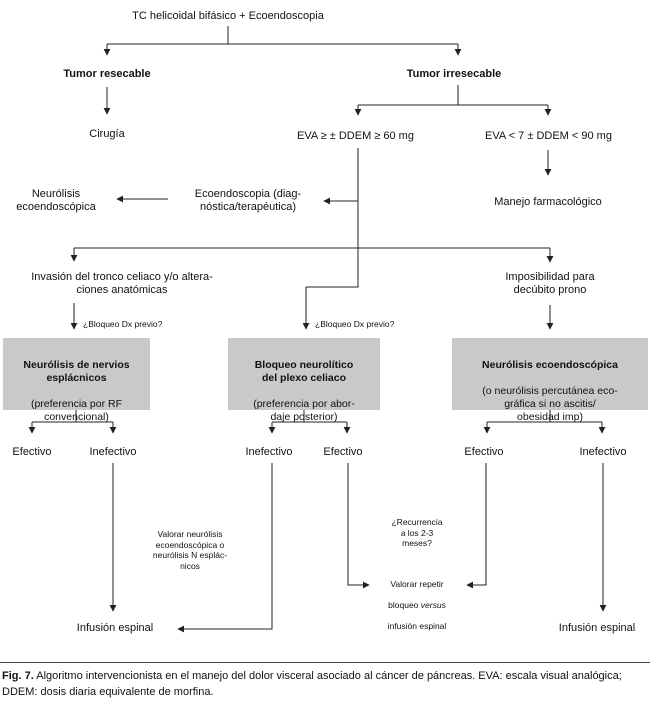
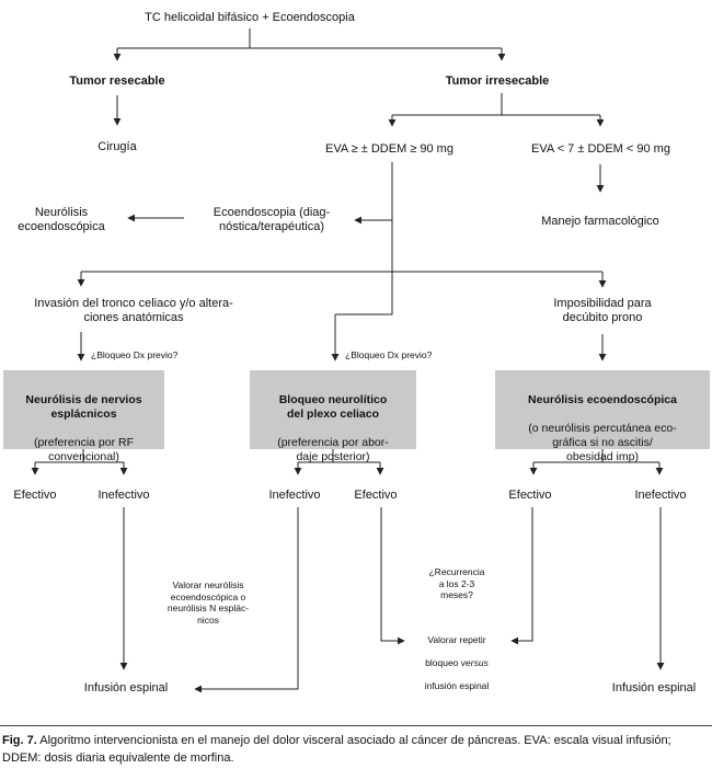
  TC helicoidal bifásico + Ecoendoscopia
  Tumor resecable
  Tumor irresecable
  Cirugía
- EVA ≥ ± DDEM ≥ 60 mg
+ EVA ≥ ± DDEM ≥ 90 mg
  EVA < 7 ± DDEM < 90 mg
  Manejo farmacológico
  Ecoendoscopia (diag-
  nóstica/terapéutica)
  Neurólisis
  ecoendoscópica
  Invasión del tronco celiaco y/o altera-
  ciones anatómicas
  Imposibilidad para
  decúbito prono
  ¿Bloqueo Dx previo?
  ¿Bloqueo Dx previo?
  Neurólisis de nervios
  esplácnicos
  (preferencia por RF
  convencional)
  Bloqueo neurolítico
  del plexo celiaco
  (preferencia por abor-
  daje posterior)
  Neurólisis ecoendoscópica
  (o neurólisis percutánea eco-
  gráfica si no ascitis/
  obesidad imp)
  Efectivo
  Inefectivo
  Inefectivo
  Efectivo
  Efectivo
  Inefectivo
  Valorar neurólisis
  ecoendoscópica o
  neurólisis N esplác-
  nicos
  ¿Recurrencia
  a los 2-3
  meses?
  Valorar repetir
  bloqueo versus
  infusión espinal
  Infusión espinal
  Infusión espinal
- Fig. 7. Algoritmo intervencionista en el manejo del dolor visceral asociado al cáncer de páncreas. EVA: escala visual analógica; DDEM: dosis diaria equivalente de morfina.
+ Fig. 7. Algoritmo intervencionista en el manejo del dolor visceral asociado al cáncer de páncreas. EVA: escala visual infusión; DDEM: dosis diaria equivalente de morfina.
